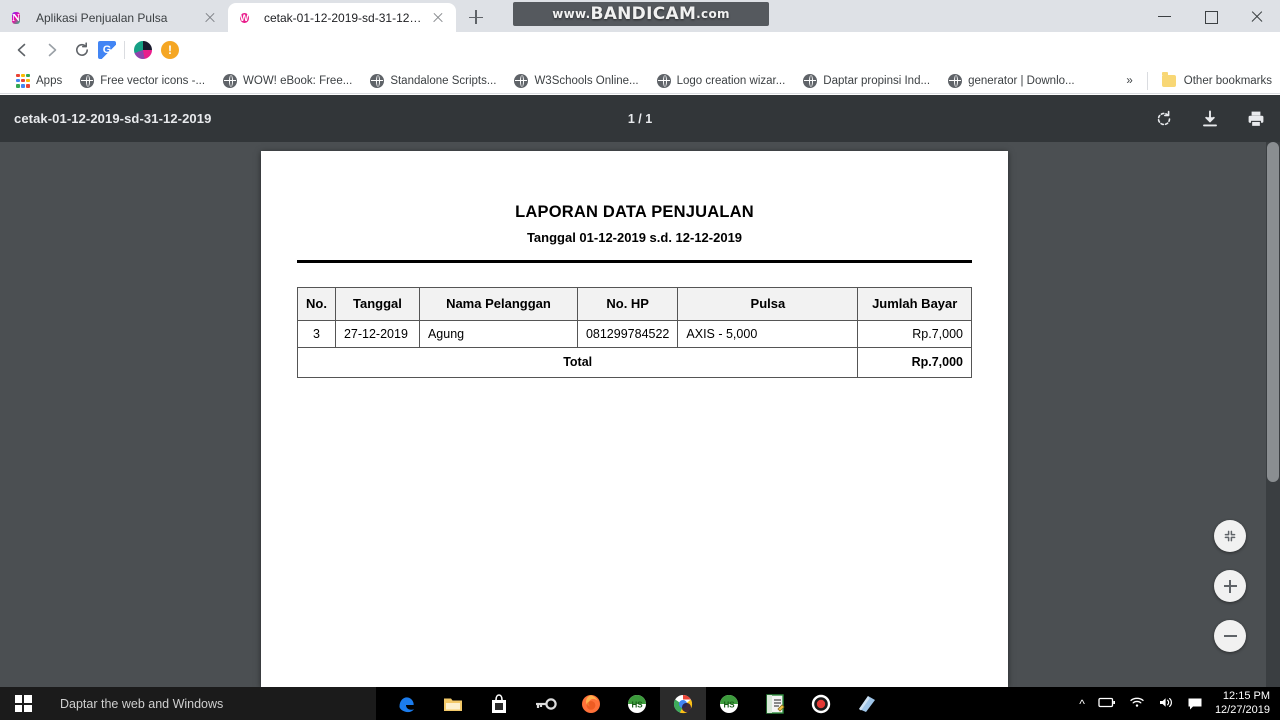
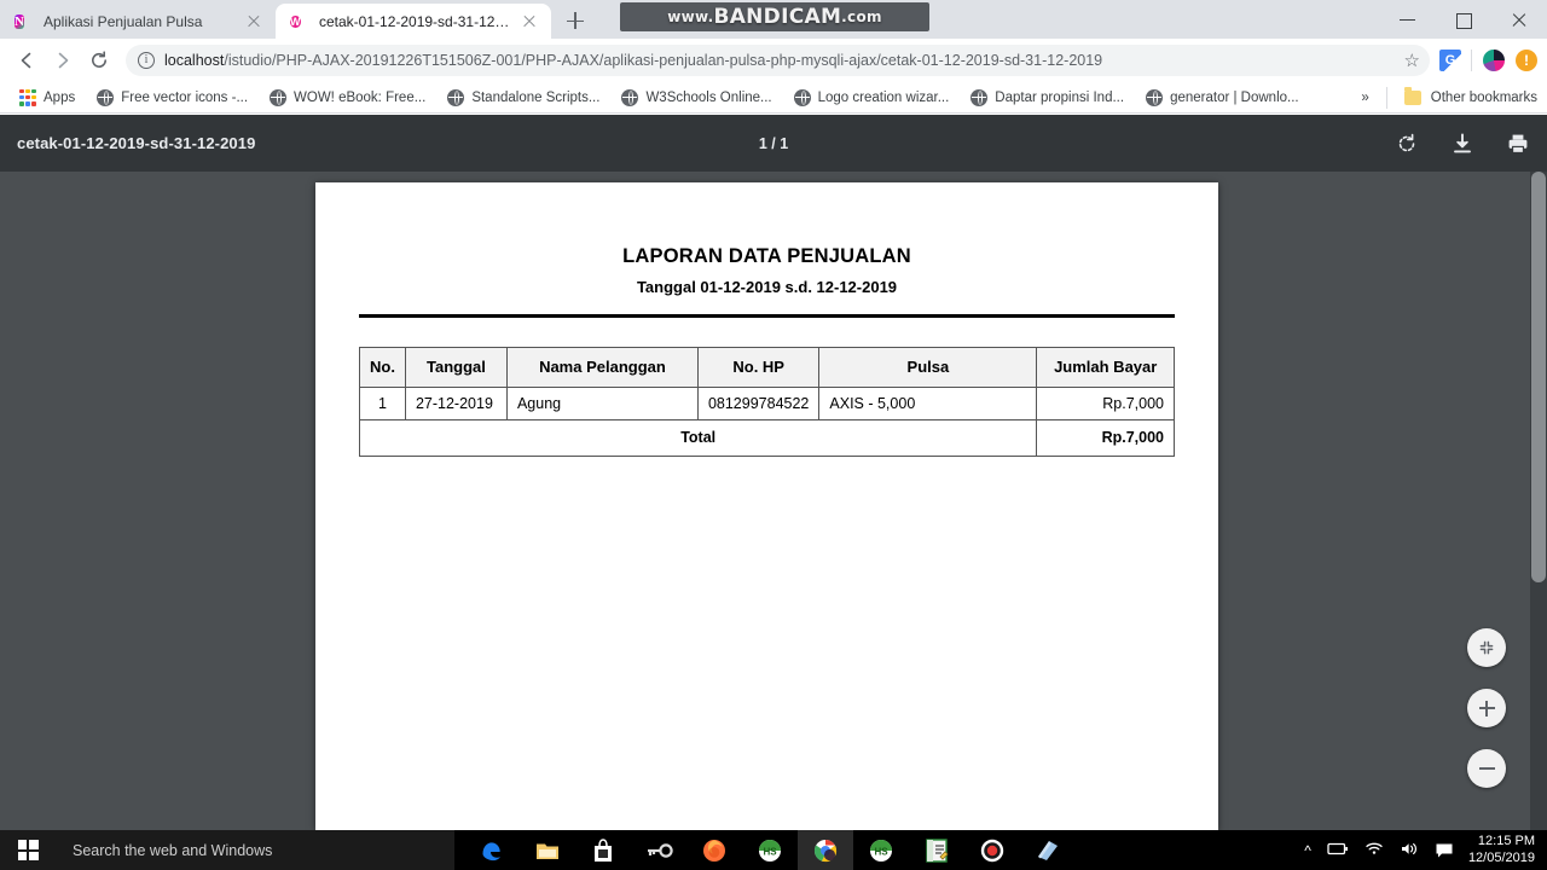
  N
  Aplikasi Penjualan Pulsa
  W
  cetak-01-12-2019-sd-31-12-2
  www.
  BANDICAM
  .com
+ i
+ localhost/istudio/PHP-AJAX-20191226T151506Z-001/PHP-AJAX/aplikasi-penjualan-pulsa-php-mysqli-ajax/cetak-01-12-2019-sd-31-12-2019
+ ☆
  G
  !
  Apps
  Free vector icons -...
  WOW! eBook: Free...
  Standalone Scripts...
  W3Schools Online...
  Logo creation wizar...
  Daptar propinsi Ind...
  generator | Downlo...
  »
  Other bookmarks
  cetak-01-12-2019-sd-31-12-2019
  1 / 1
  LAPORAN DATA PENJUALAN
  Tanggal 01-12-2019 s.d. 12-12-2019
  No.	Tanggal	Nama Pelanggan	No. HP	Pulsa	Jumlah Bayar
- 3	27-12-2019	Agung	081299784522	AXIS - 5,000	Rp.7,000
+ 1	27-12-2019	Agung	081299784522	AXIS - 5,000	Rp.7,000
  Total	Rp.7,000
- Daptar the web and Windows
+ Search the web and Windows
  HS
  HS
  ^
  12:15 PM
- 12/27/2019
+ 12/05/2019
